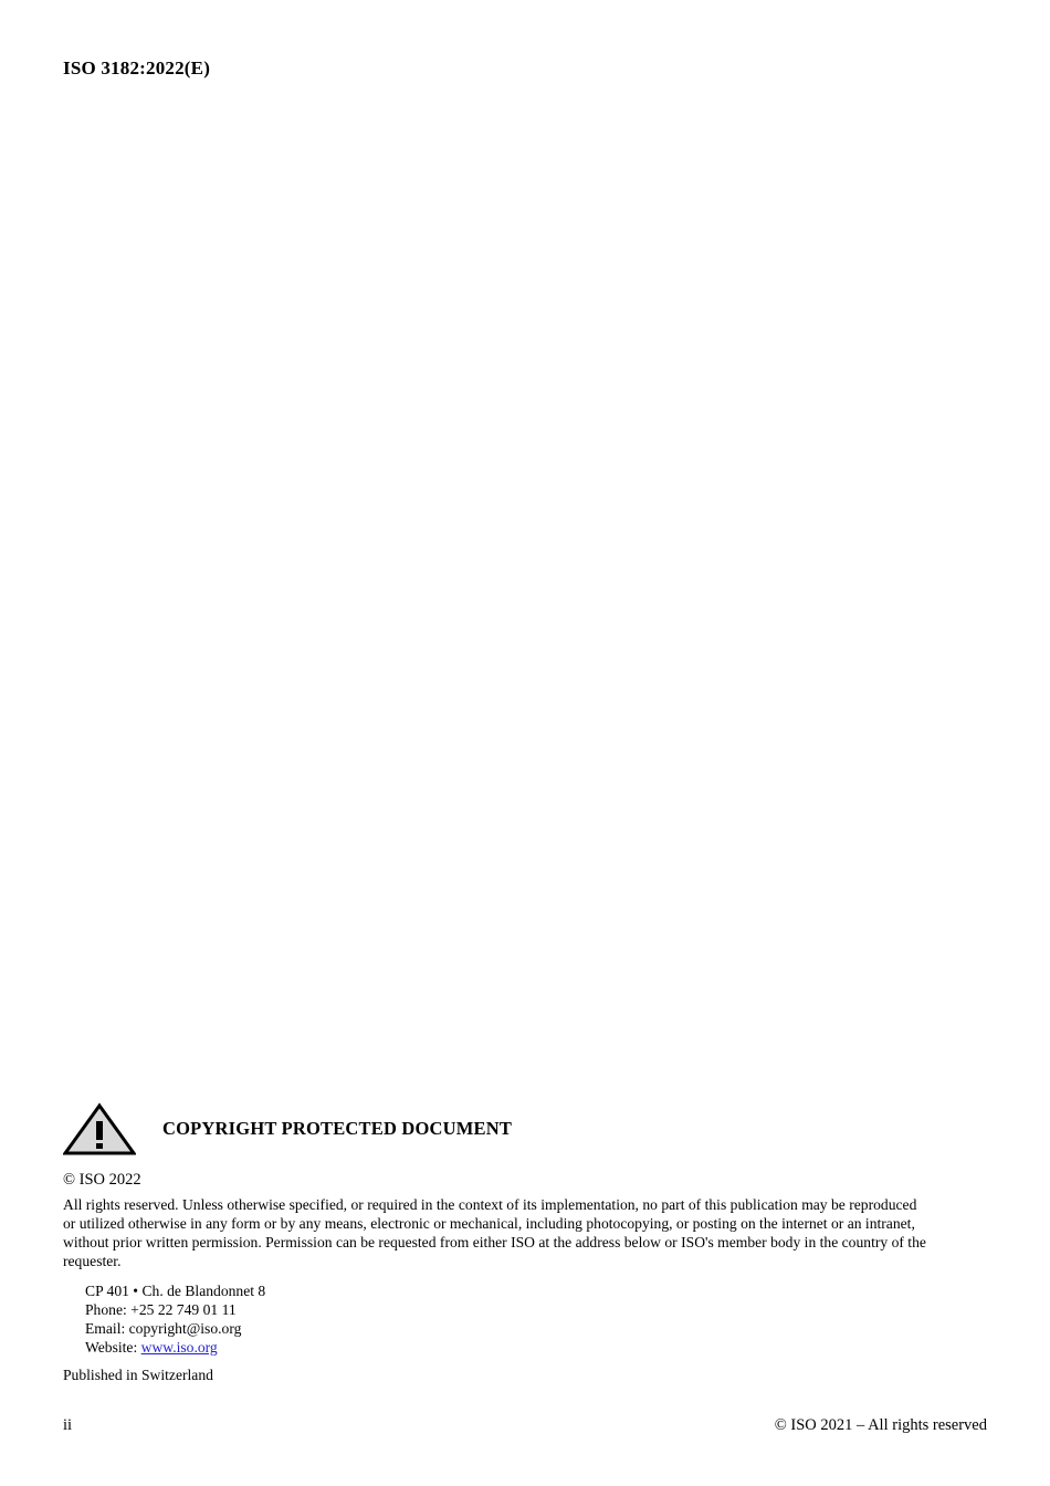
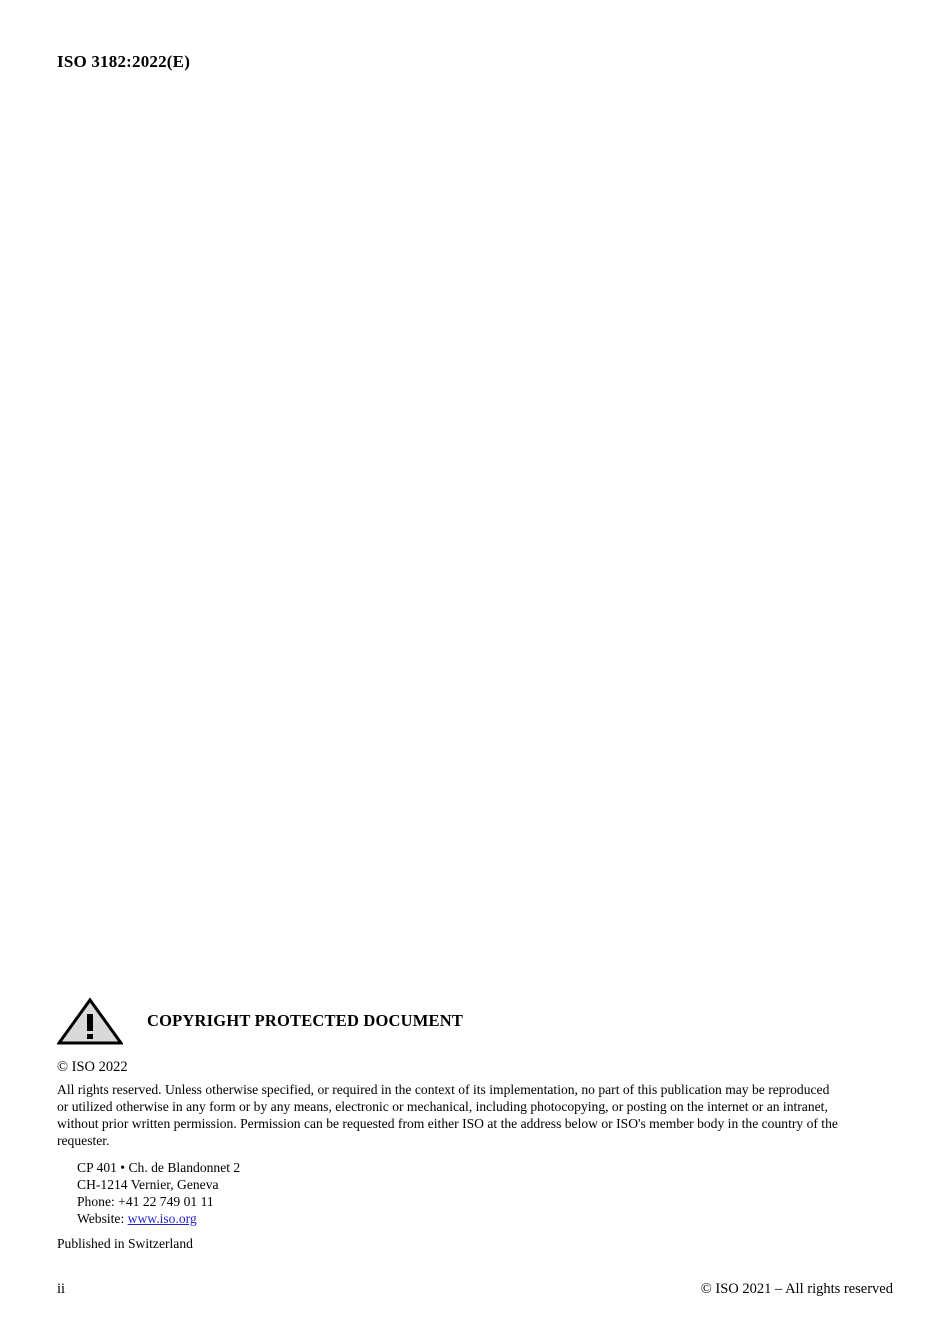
  ISO 3182:2022(E)
  COPYRIGHT PROTECTED DOCUMENT
  © ISO 2022
  All rights reserved. Unless otherwise specified, or required in the context of its implementation, no part of this publication may be reproduced or utilized otherwise in any form or by any means, electronic or mechanical, including photocopying, or posting on the internet or an intranet, without prior written permission. Permission can be requested from either ISO at the address below or ISO's member body in the country of the requester.
- CP 401 • Ch. de Blandonnet 8
+ CP 401 • Ch. de Blandonnet 2
+ CH-1214 Vernier, Geneva
- Phone: +25 22 749 01 11
+ Phone: +41 22 749 01 11
- Email: copyright@iso.org
  Website: www.iso.org
  Published in Switzerland
  ii
  © ISO 2021 – All rights reserved
